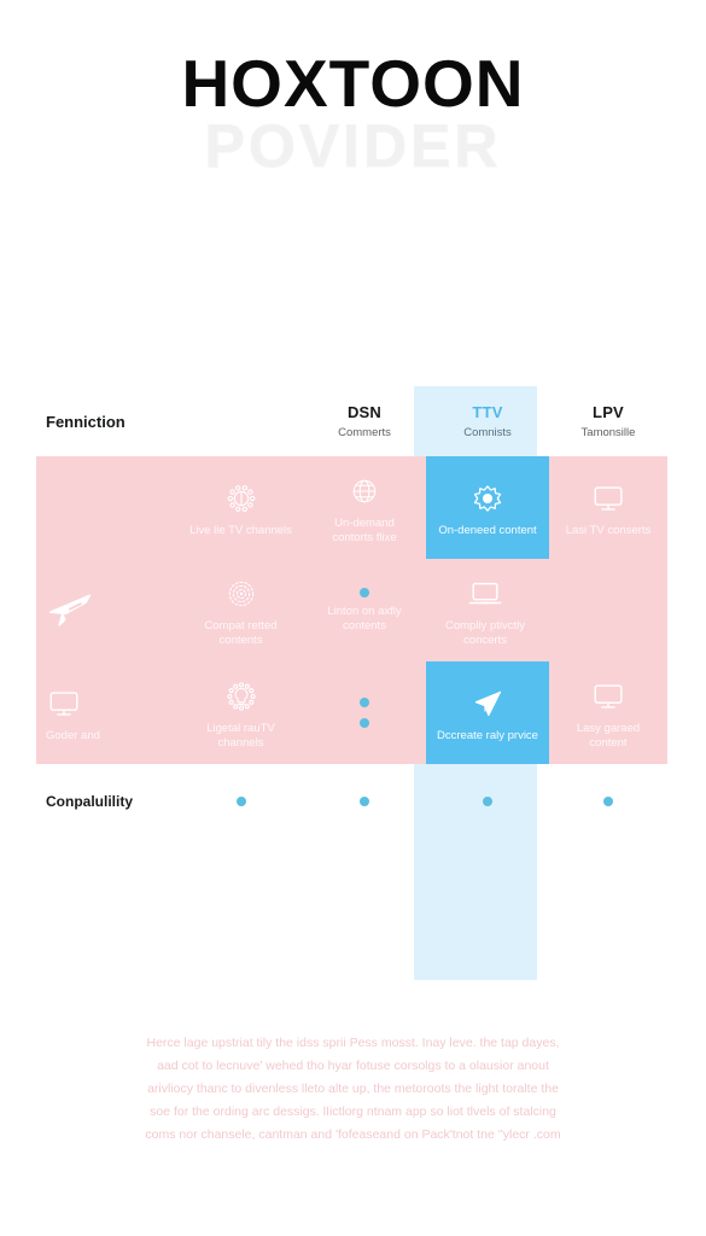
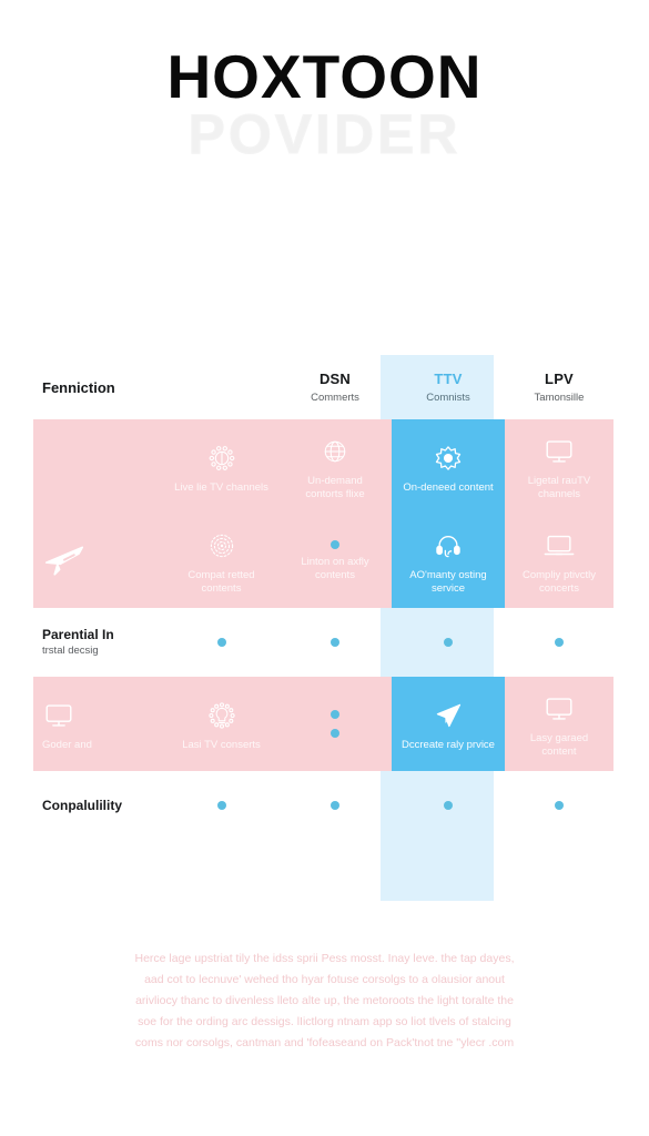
  HOXTOON
  Fenniction
  DSN
  Commerts
  TTV
  Comnists
  LPV
  Tamonsille
  Live lie TV channels
  Un-demand contorts flixe
  On-deneed content
- Lasi TV conserts
+ Ligetal rauTV channels
  Compat retted contents
  Linton on axfly contents
+ AO'manty osting service
  Compliy ptivctly concerts
+ Parential In
+ trstal decsig
  Goder and
- Ligetal rauTV channels
+ Lasi TV conserts
  Dccreate raly prvice
  Lasy garaed content
  Conpalulility
  Herce lage upstriat tily the idss sprii Pess mosst. Inay leve. the tap dayes,
  aad cot to lecnuve' wehed tho hyar fotuse corsolgs to a olausior anout
  arivliocy thanc to divenless lleto alte up, the metoroots the light toralte the
  soe for the ording arc dessigs. lIictlorg ntnam app so liot tlvels of stalcing
- coms nor chansele, cantman and 'fofeaseand on Pack'tnot tne ''ylecr .com
+ coms nor corsolgs, cantman and 'fofeaseand on Pack'tnot tne ''ylecr .com
